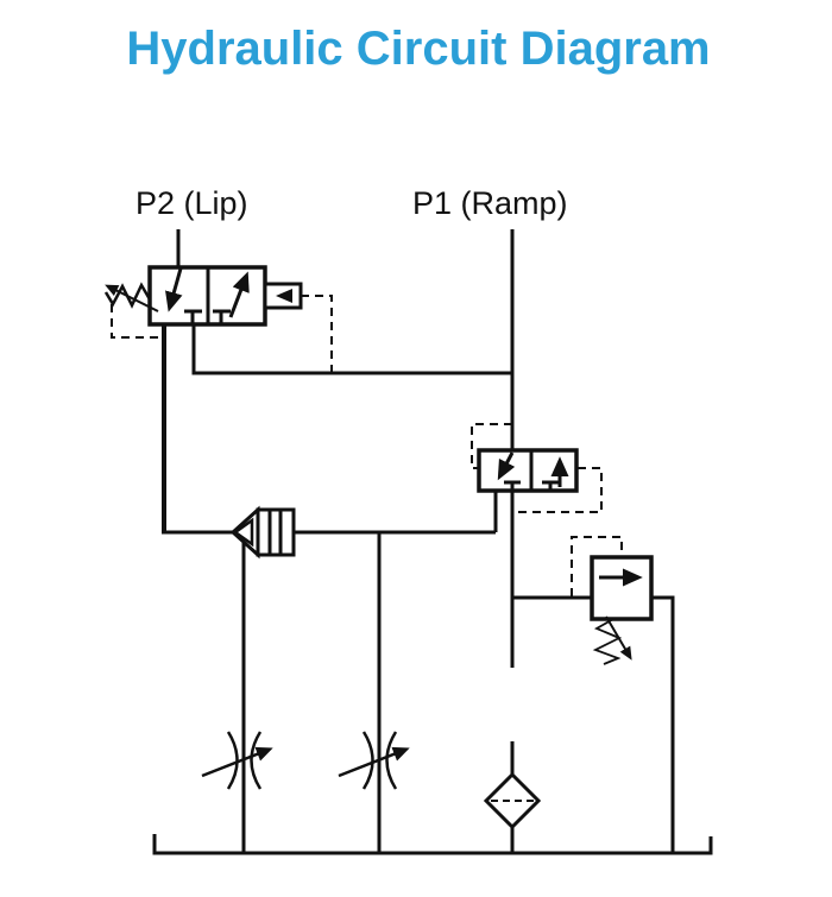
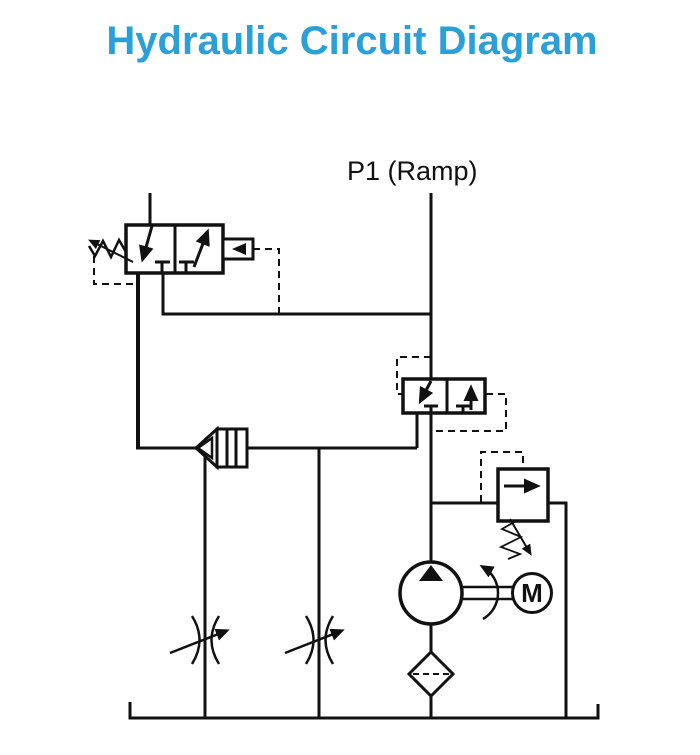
+ M
  Hydraulic Circuit Diagram
- P2 (Lip)
  P1 (Ramp)
